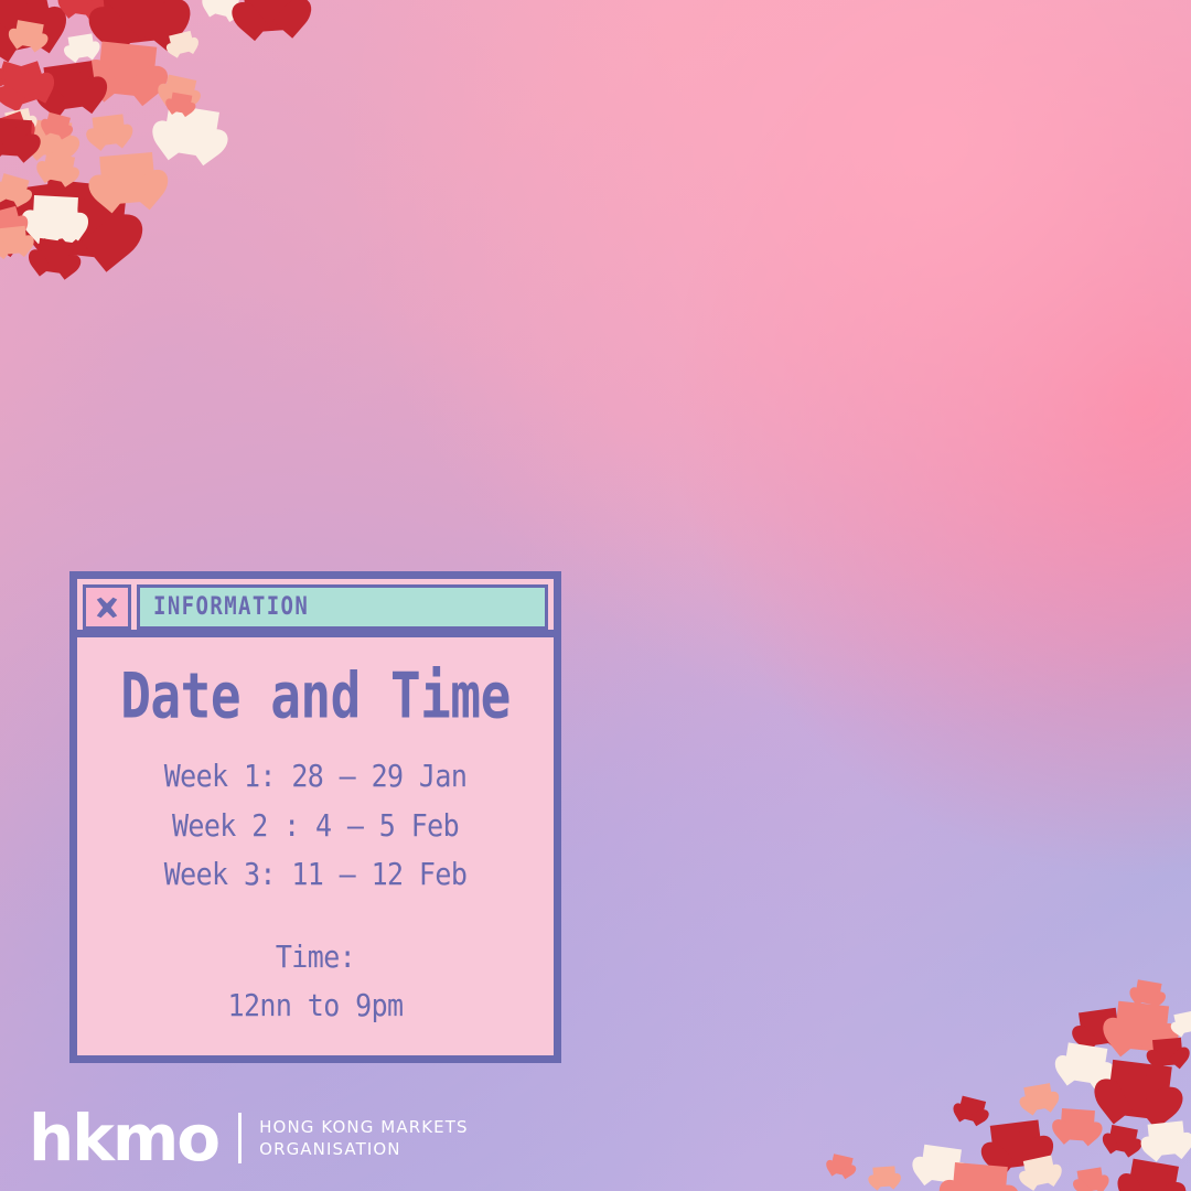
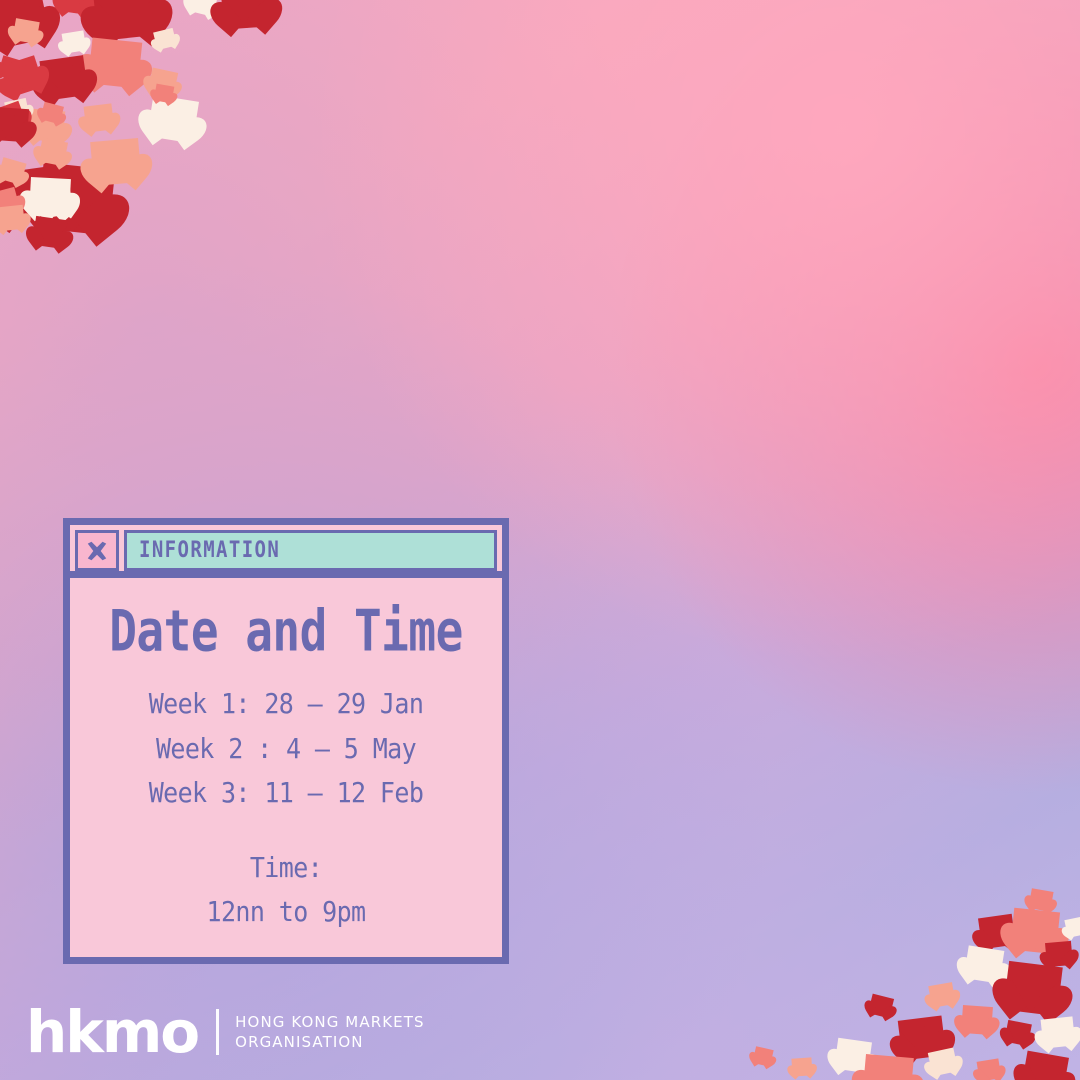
  INFORMATION
  Date and Time
  Week 1: 28 – 29 Jan
- Week 2 : 4 – 5 Feb
+ Week 2 : 4 – 5 May
  Week 3: 11 – 12 Feb
  Time:
  12nn to 9pm
  hkmo
  HONG KONG MARKETS
  ORGANISATION
